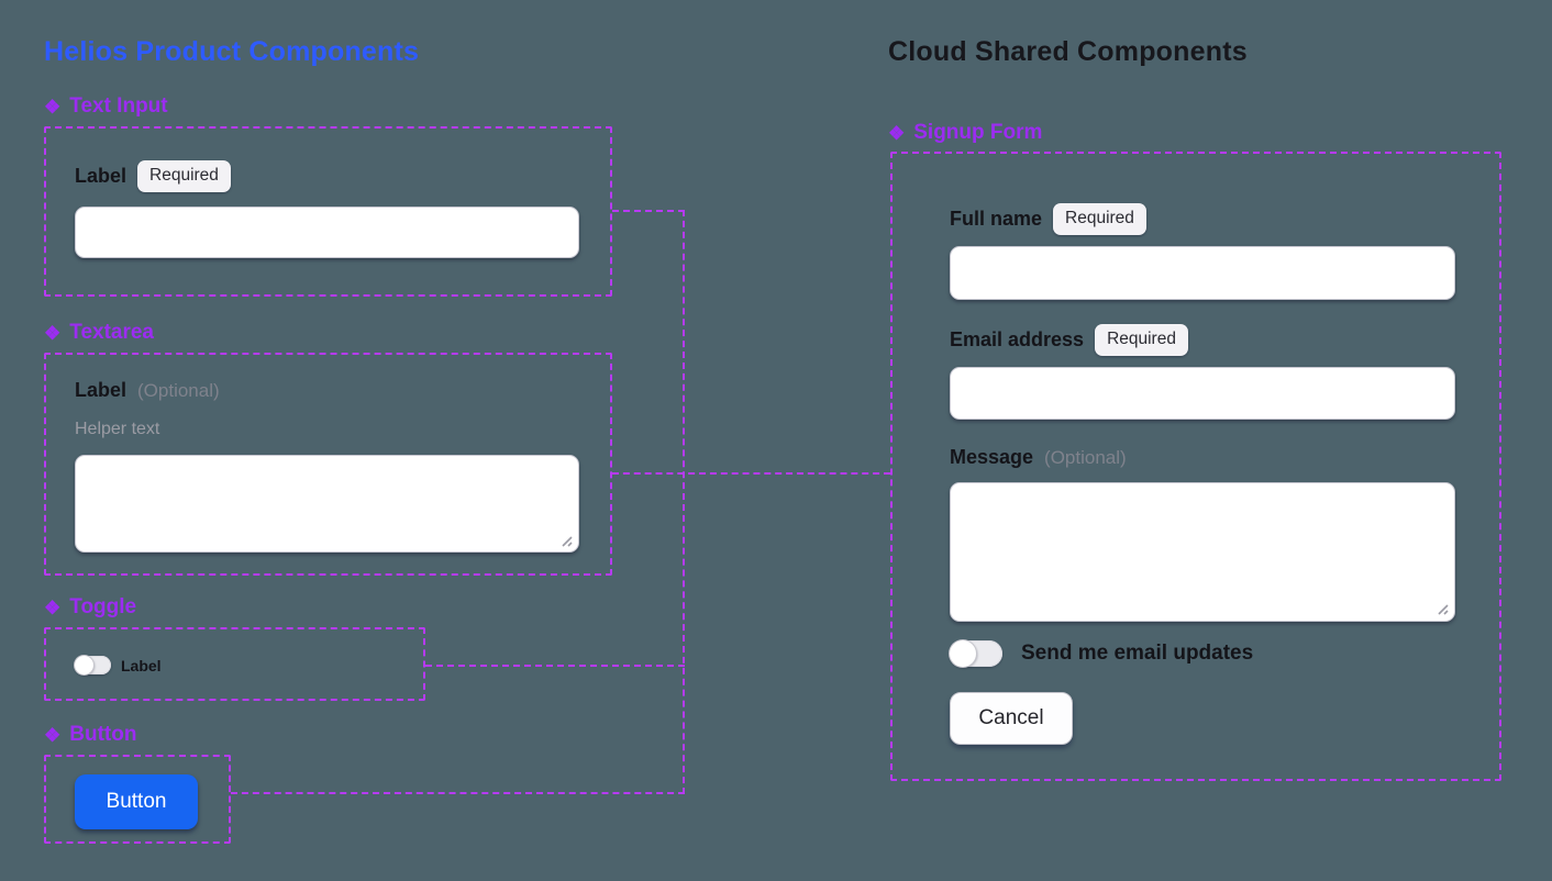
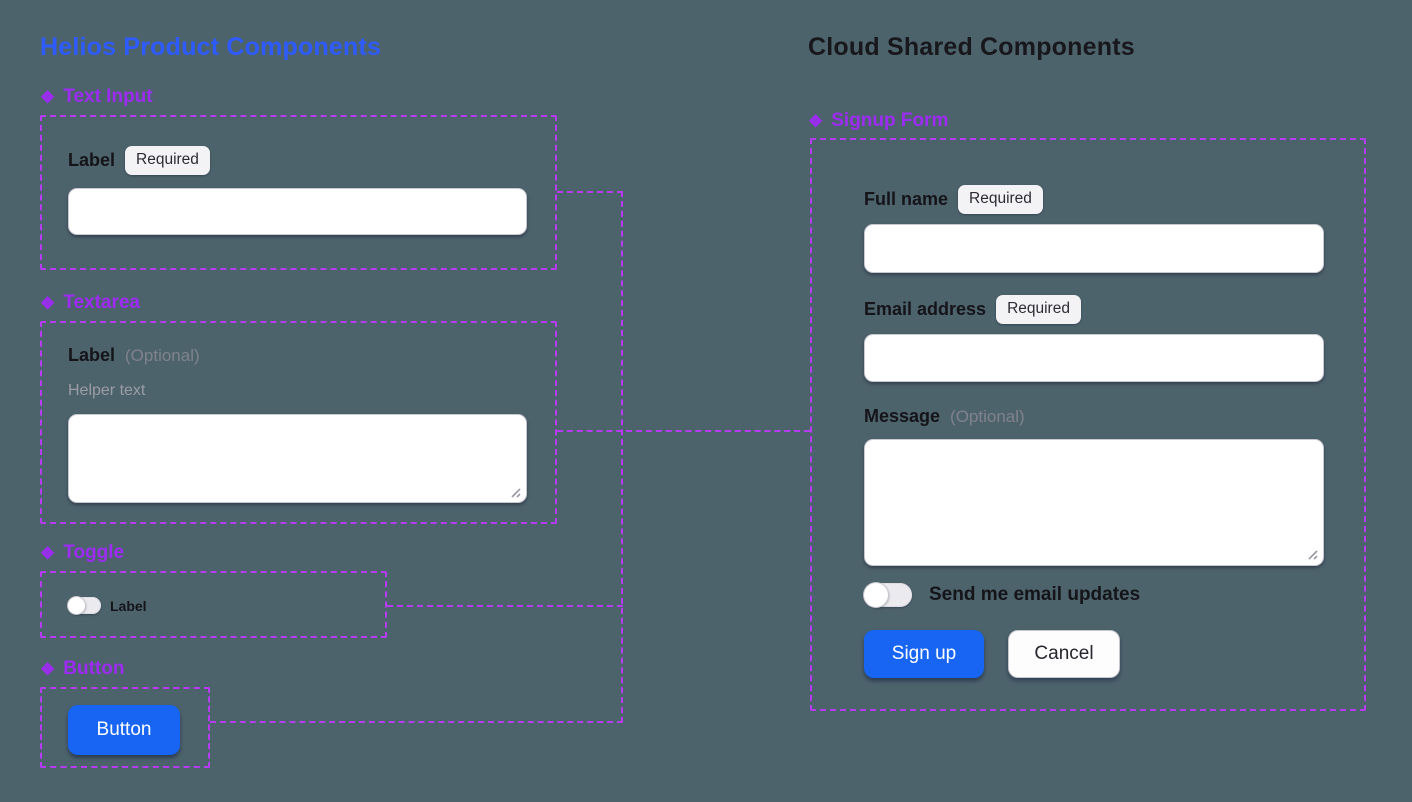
  Helios Product Components
  ❖
  Text Input
  Label
  Required
  ❖
  Textarea
  Label
  (Optional)
  Helper text
  ❖
  Toggle
  Label
  ❖
  Button
  Button
  Cloud Shared Components
  ❖
  Signup Form
  Full name
  Required
  Email address
  Required
  Message
  (Optional)
  Send me email updates
+ Sign up
  Cancel
